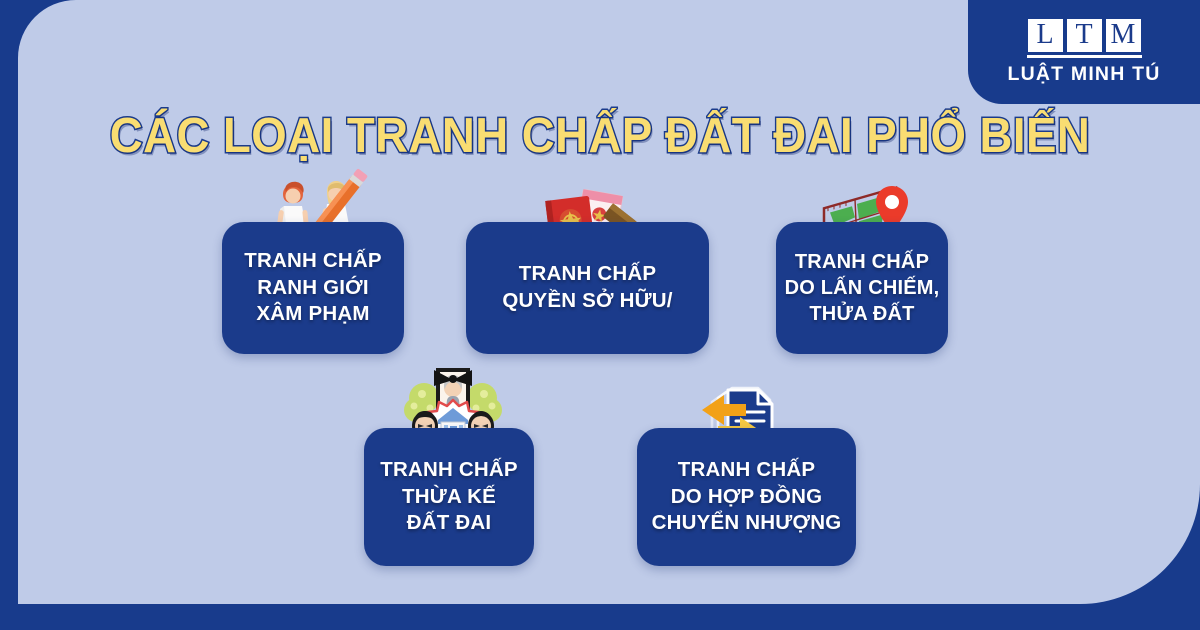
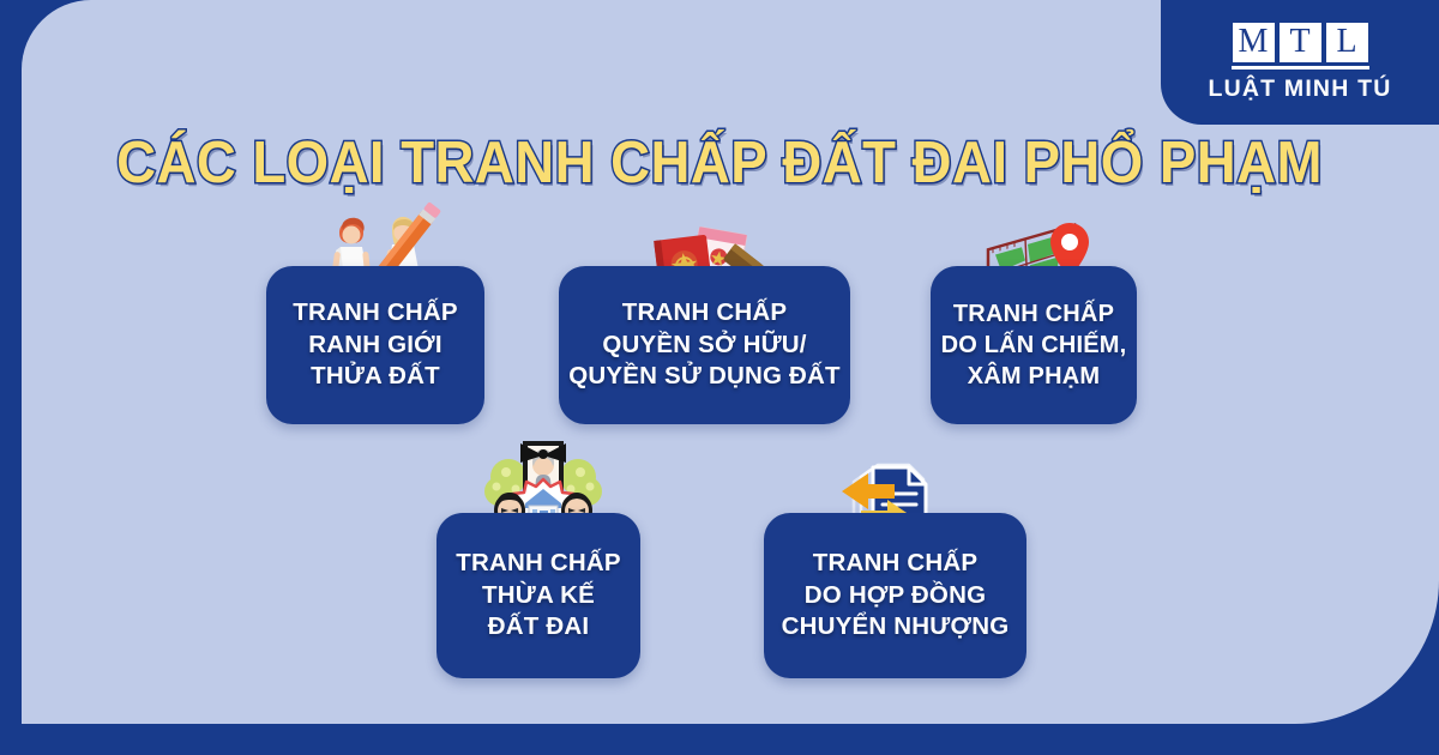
- L
+ M
  T
- M
+ L
  LUẬT MINH TÚ
- CÁC LOẠI TRANH CHẤP ĐẤT ĐAI PHỔ BIẾN
+ CÁC LOẠI TRANH CHẤP ĐẤT ĐAI PHỔ PHẠM
  TRANH CHẤP
  RANH GIỚI
- XÂM PHẠM
+ THỬA ĐẤT
  TRANH CHẤP
  QUYỀN SỞ HỮU/
+ QUYỀN SỬ DỤNG ĐẤT
  TRANH CHẤP
  DO LẤN CHIẾM,
- THỬA ĐẤT
+ XÂM PHẠM
  TRANH CHẤP
  THỪA KẾ
  ĐẤT ĐAI
  TRANH CHẤP
  DO HỢP ĐỒNG
  CHUYỂN NHƯỢNG
